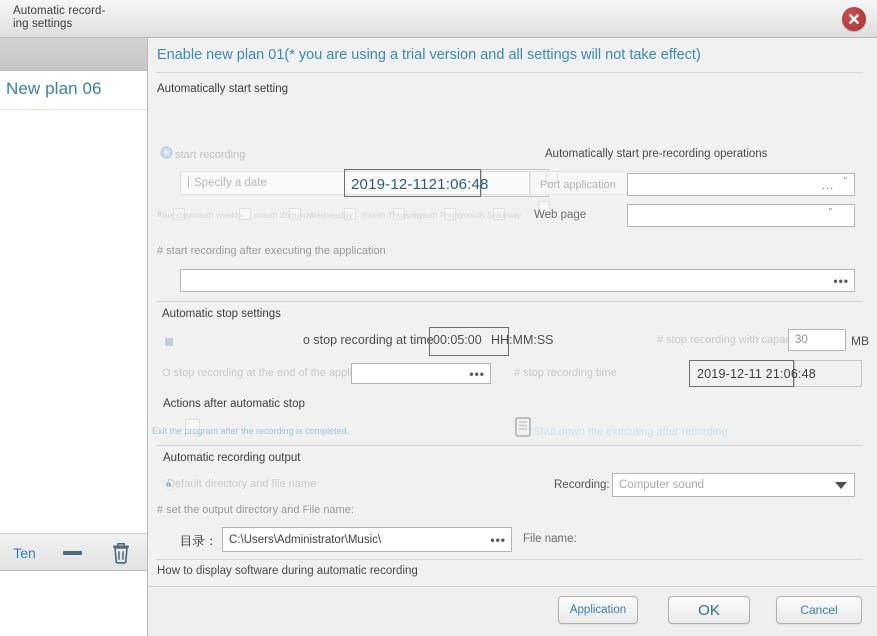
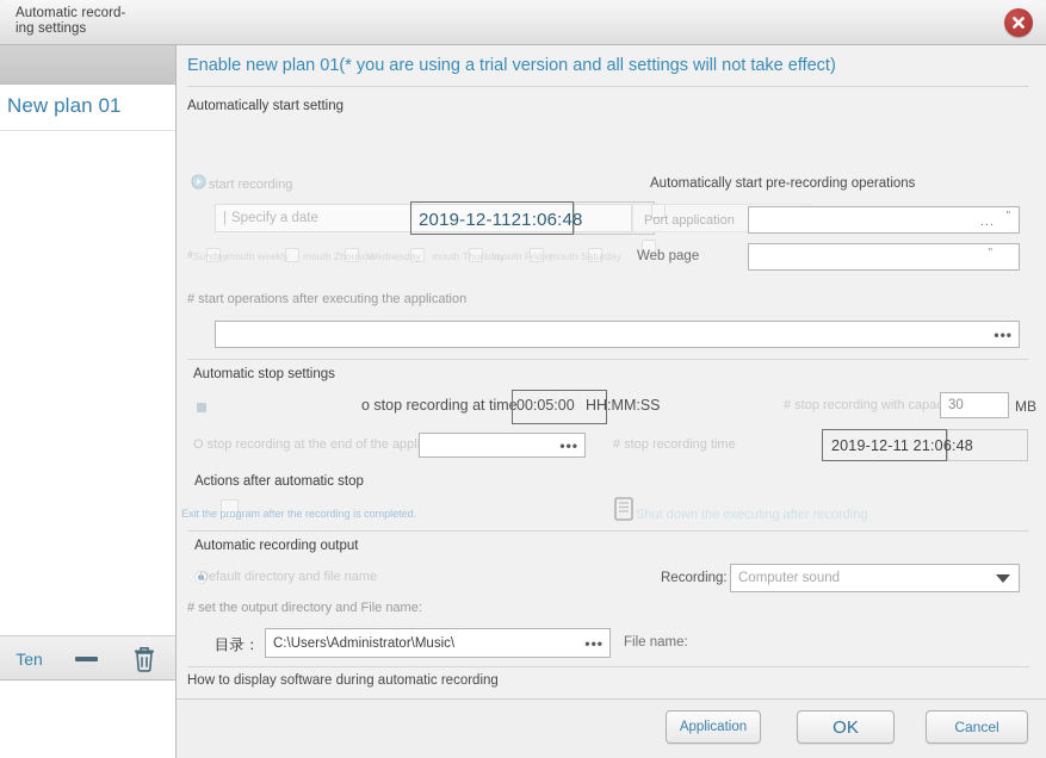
  Automatic record-
  ing settings
- New plan 06
+ New plan 01
  Ten
  Enable new plan 01(* you are using a trial version and all settings will not take effect)
  Automatically start setting
  start recording
  |
  Specify a date
  2019-12-1121:06:48
  #
  Sunday
  mouth weekly
  mouth Zhoukou
  Wednesday
  mouth Thursday
  mouth Friday
  mouth Saturday
  Automatically start pre-recording operations
  Port application
  "
  ...
  Web page
  "
- # start recording after executing the application
+ # start operations after executing the application
  •••
  Automatic stop settings
  o stop recording at time
  00:05:00
  HH:MM:SS
  # stop recording with capa
  30
  MB
  O stop recording at the end of the appl
  •••
  # stop recording time
  2019-12-11 21:06:48
  Actions after automatic stop
  Exit the program after the recording is completed.
  Shut down the executing after recording
  Automatic recording output
  Default directory and file name
  Recording:
  Computer sound
  # set the output directory and File name:
  目录：
  C:\Users\Administrator\Music\
  •••
  File name:
  How to display software during automatic recording
  Application
  OK
  Cancel
